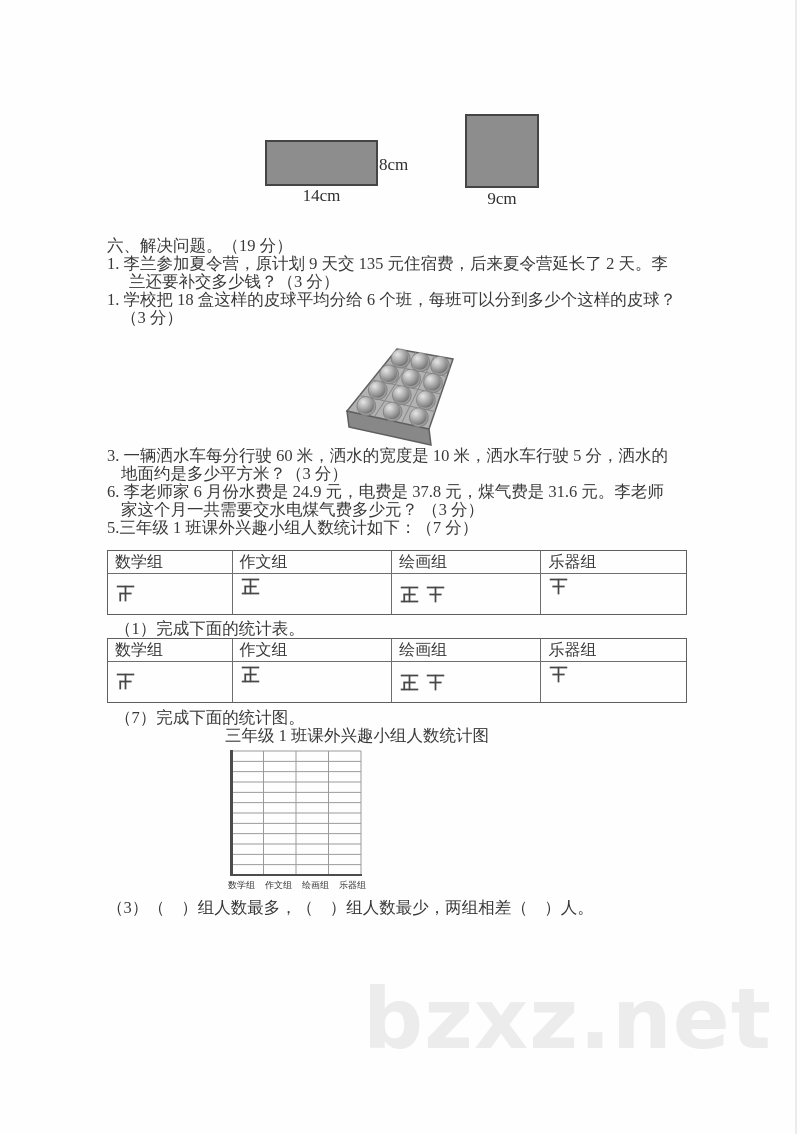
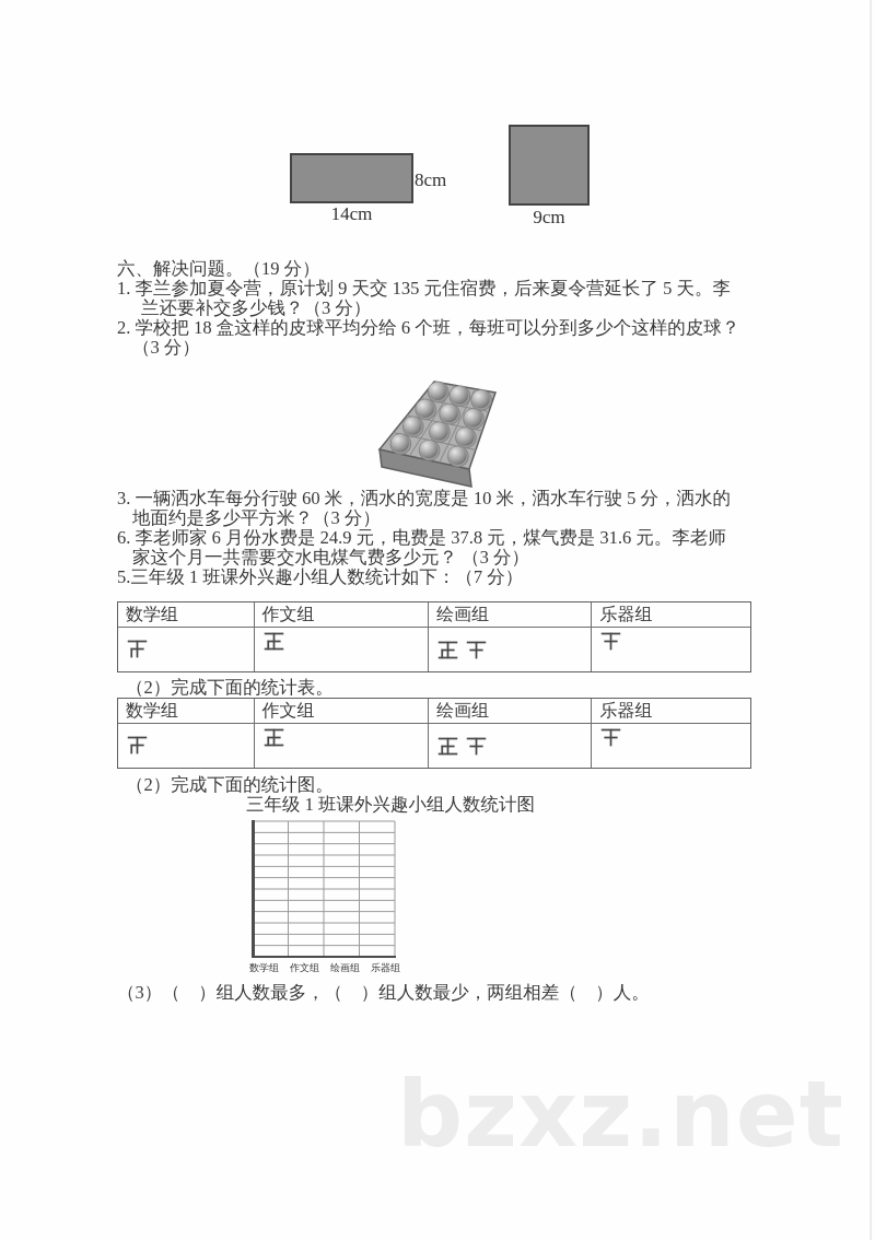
  8cm
  14cm
  9cm
  六、解决问题。（19 分）
- 1. 李兰参加夏令营，原计划 9 天交 135 元住宿费，后来夏令营延长了 2 天。李
+ 1. 李兰参加夏令营，原计划 9 天交 135 元住宿费，后来夏令营延长了 5 天。李
  兰还要补交多少钱？（3 分）
- 1. 学校把 18 盒这样的皮球平均分给 6 个班，每班可以分到多少个这样的皮球？
+ 2. 学校把 18 盒这样的皮球平均分给 6 个班，每班可以分到多少个这样的皮球？
  （3 分）
  3. 一辆洒水车每分行驶 60 米，洒水的宽度是 10 米，洒水车行驶 5 分，洒水的
  地面约是多少平方米？（3 分）
  6. 李老师家 6 月份水费是 24.9 元，电费是 37.8 元，煤气费是 31.6 元。李老师
  家这个月一共需要交水电煤气费多少元？ （3 分）
  5.三年级 1 班课外兴趣小组人数统计如下：（7 分）
  数学组
  作文组
  绘画组
  乐器组
- （1）完成下面的统计表。
+ （2）完成下面的统计表。
  数学组
  作文组
  绘画组
  乐器组
- （7）完成下面的统计图。
+ （2）完成下面的统计图。
  三年级 1 班课外兴趣小组人数统计图
  数学组
  作文组
  绘画组
  乐器组
  （3）（ ）组人数最多，（ ）组人数最少，两组相差（ ）人。
